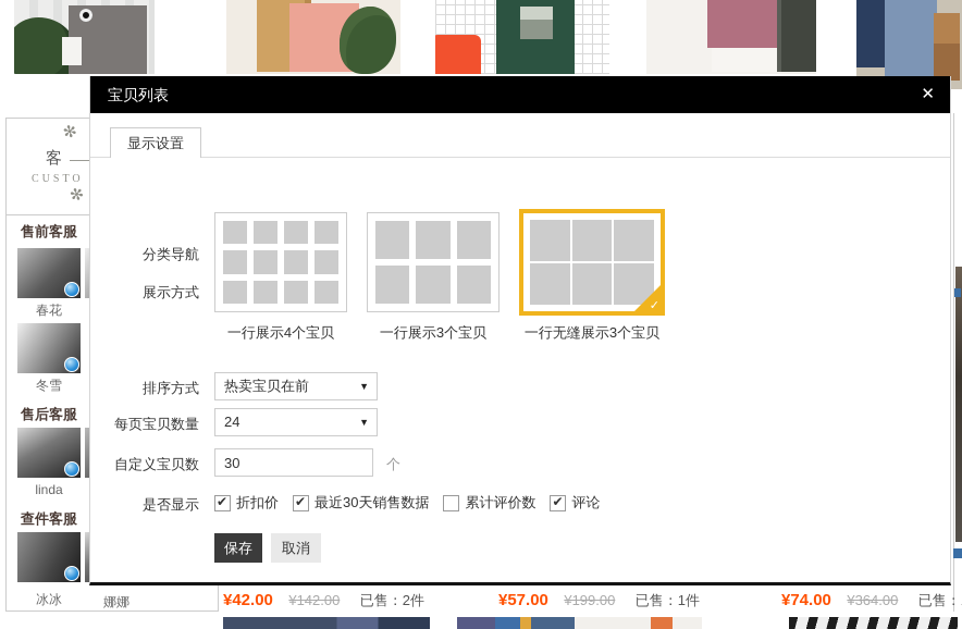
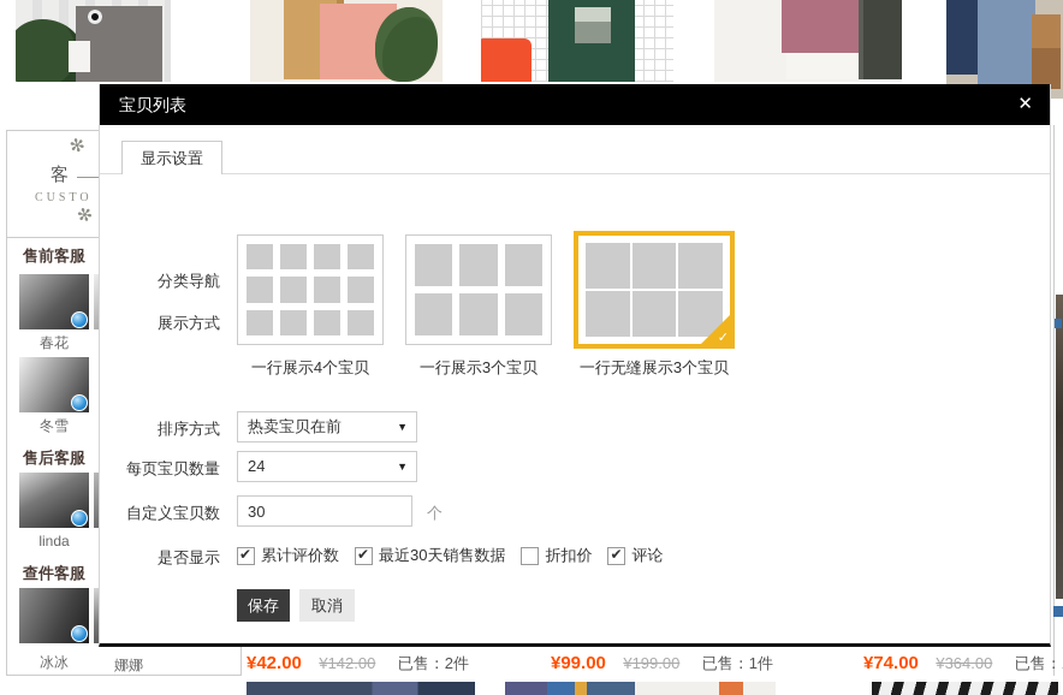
  客
  CUSTO
  售前客服
  春花
  冬雪
  售后客服
  linda
  查件客服
  冰冰
  娜娜
  ¥42.00 ¥142.00 已售：2件
- ¥57.00 ¥199.00 已售：1件
+ ¥99.00 ¥199.00 已售：1件
  ¥74.00 ¥364.00 已售：
  宝贝列表
  ✕
  显示设置
  分类导航
  展示方式
  ✓
  一行展示4个宝贝
  一行展示3个宝贝
  一行无缝展示3个宝贝
  排序方式
  热卖宝贝在前
  ▼
  每页宝贝数量
  24
  ▼
  自定义宝贝数
  30
  个
  是否显示
- 折扣价
+ 累计评价数
  最近30天销售数据
- 累计评价数
+ 折扣价
  评论
  保存
  取消
